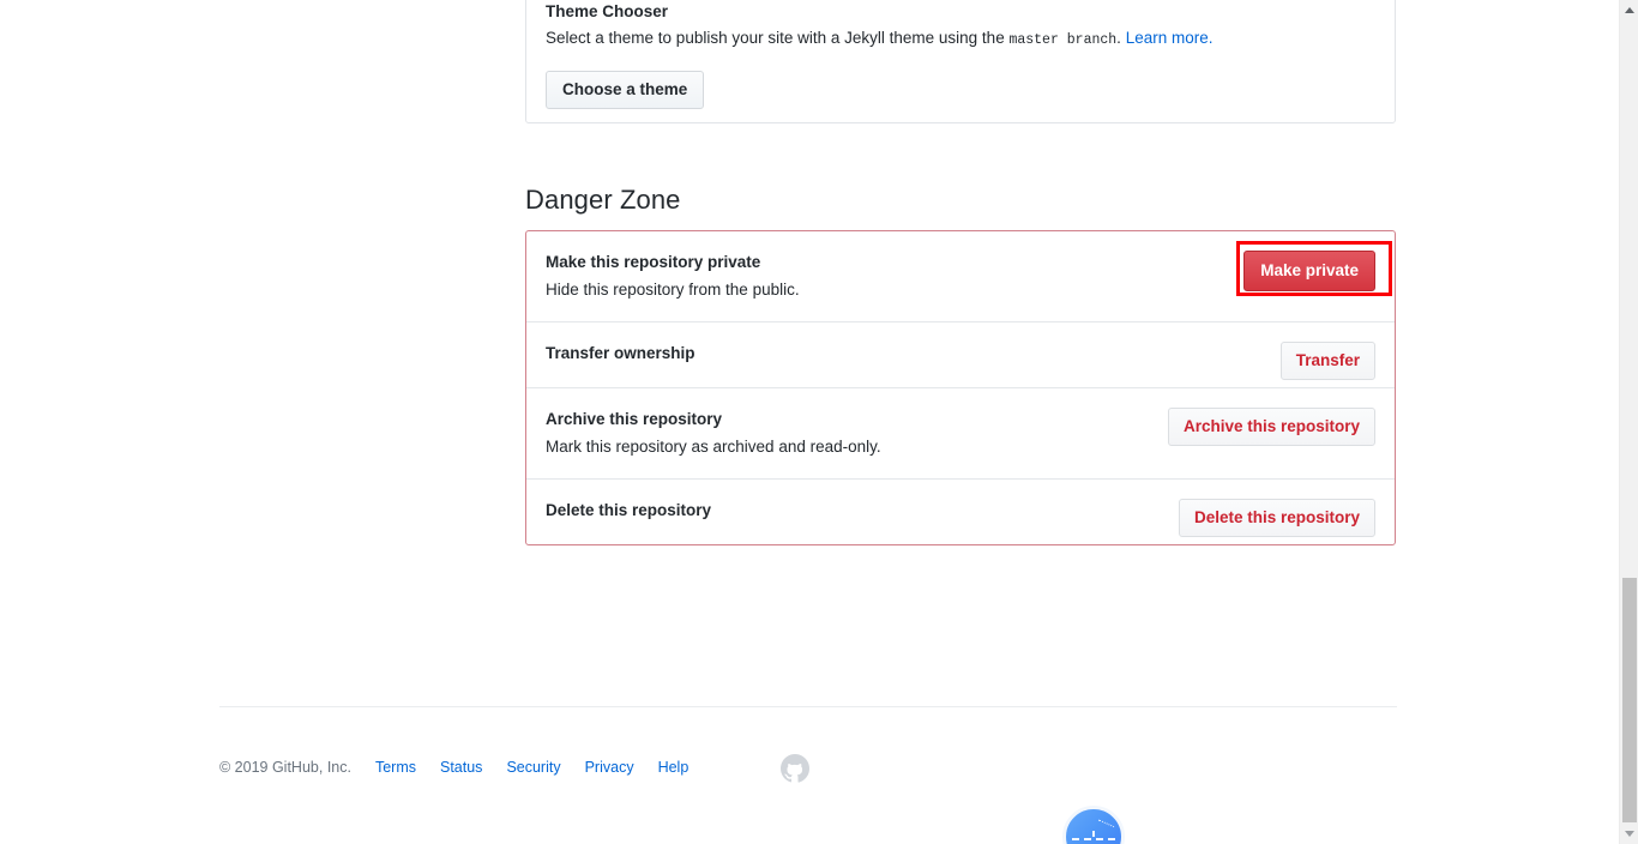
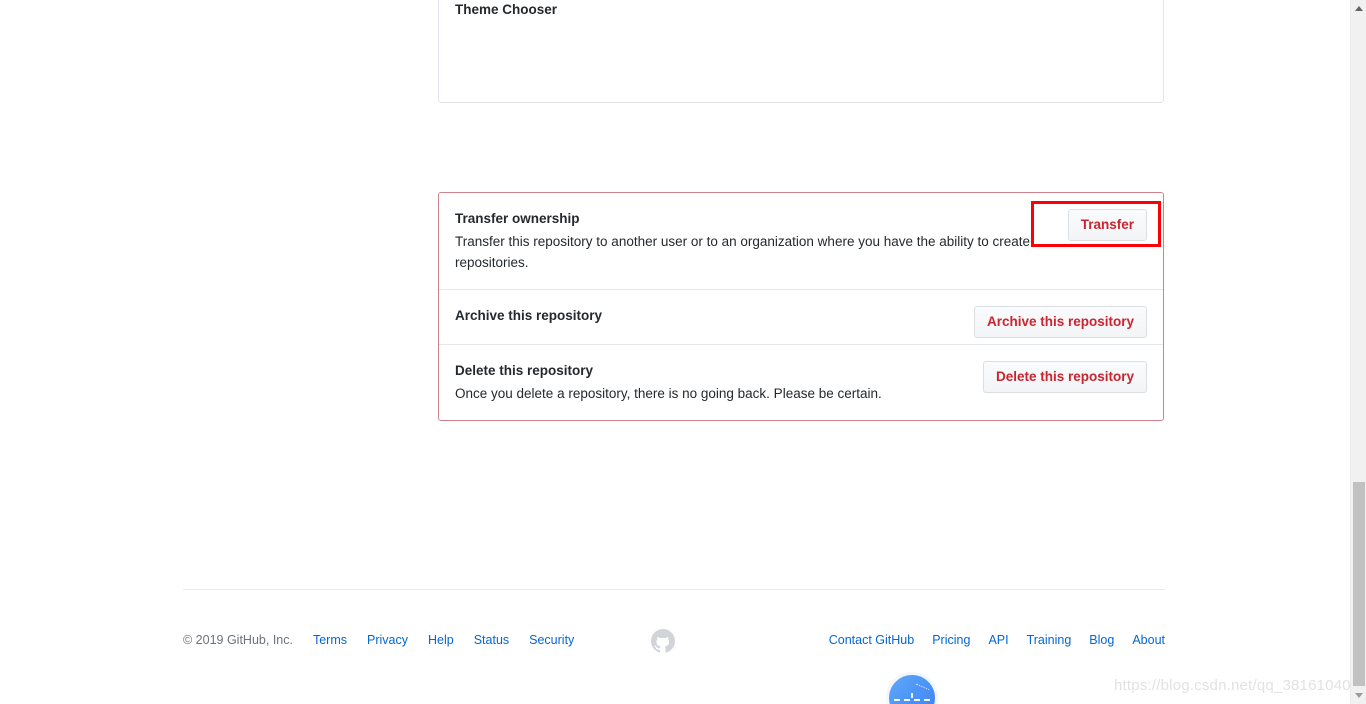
  Theme Chooser
- Select a theme to publish your site with a Jekyll theme using the master branch. Learn more.
- Choose a theme
- Danger Zone
- Make this repository private
- Hide this repository from the public.
- Make private
  Transfer ownership
+ Transfer this repository to another user or to an organization where you have the ability to create repositories.
  Transfer
  Archive this repository
- Mark this repository as archived and read-only.
  Archive this repository
  Delete this repository
+ Once you delete a repository, there is no going back. Please be certain.
  Delete this repository
  © 2019 GitHub, Inc.
  Terms
- Status
+ Privacy
- Security
+ Help
- Privacy
+ Status
- Help
+ Security
+ Contact GitHub
+ Pricing
+ API
+ Training
+ Blog
+ About
+ https://blog.csdn.net/qq_38161040
